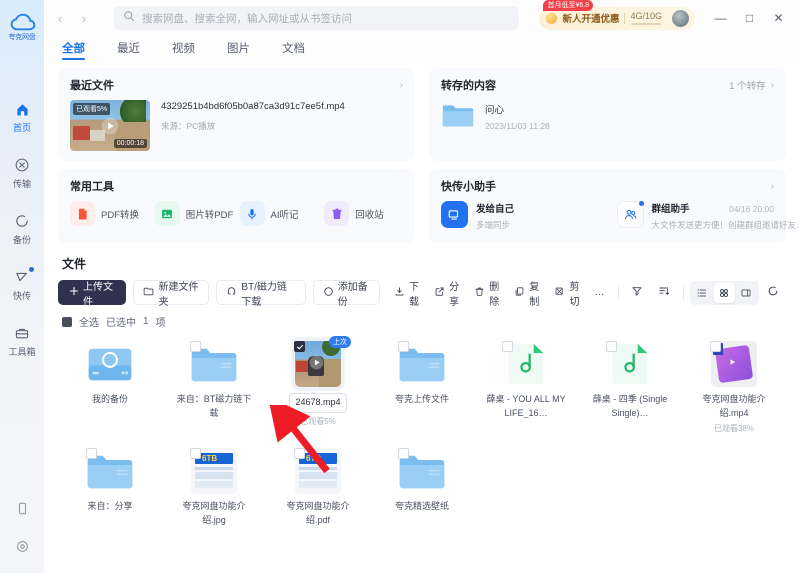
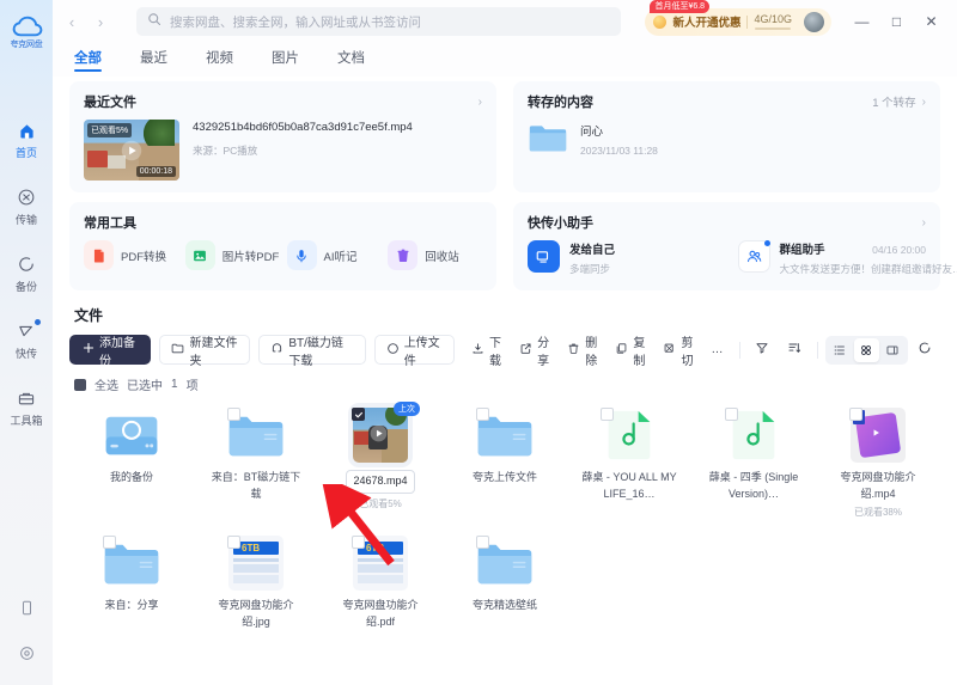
  首页
  传输
  备份
  快传
  工具箱
  ‹
  ›
  搜索网盘、搜索全网，输入网址或从书签访问
  新人开通优惠
  4G/10G
  —
  □
  ✕
  全部
  最近
  视频
  图片
  文档
  最近文件
  ›
  4329251b4bd6f05b0a87ca3d91c7ee5f.mp4
  来源：PC播放
  转存的内容
  1 个转存
  ›
  问心
  2023/11/03 11:28
  常用工具
  PDF转换
  图片转PDF
  AI听记
  回收站
  快传小助手
  ›
  发给自己
  多端同步
  群组助手
  04/16 20:00
  大文件发送更方便！创建群组邀请好友
  文件
- 上传文件
+ 添加备份
  新建文件夹
  BT/磁力链下载
- 添加备份
+ 上传文件
  下载
  分享
  删除
  复制
  剪切
  …
  全选
  已选中
  1
  项
  我的备份
  来自：BT磁力链下载
  24678.mp4
  已观看5%
  夸克上传文件
  薛桌 - YOU ALL MY LIFE_16…
- 薛桌 - 四季 (Single Single)…
+ 薛桌 - 四季 (Single Version)…
  夸克网盘功能介绍.mp4
  已观看38%
  来自：分享
  6TB
  夸克网盘功能介绍.jpg
  夸克网盘功能介绍.pdf
  夸克精选壁纸
